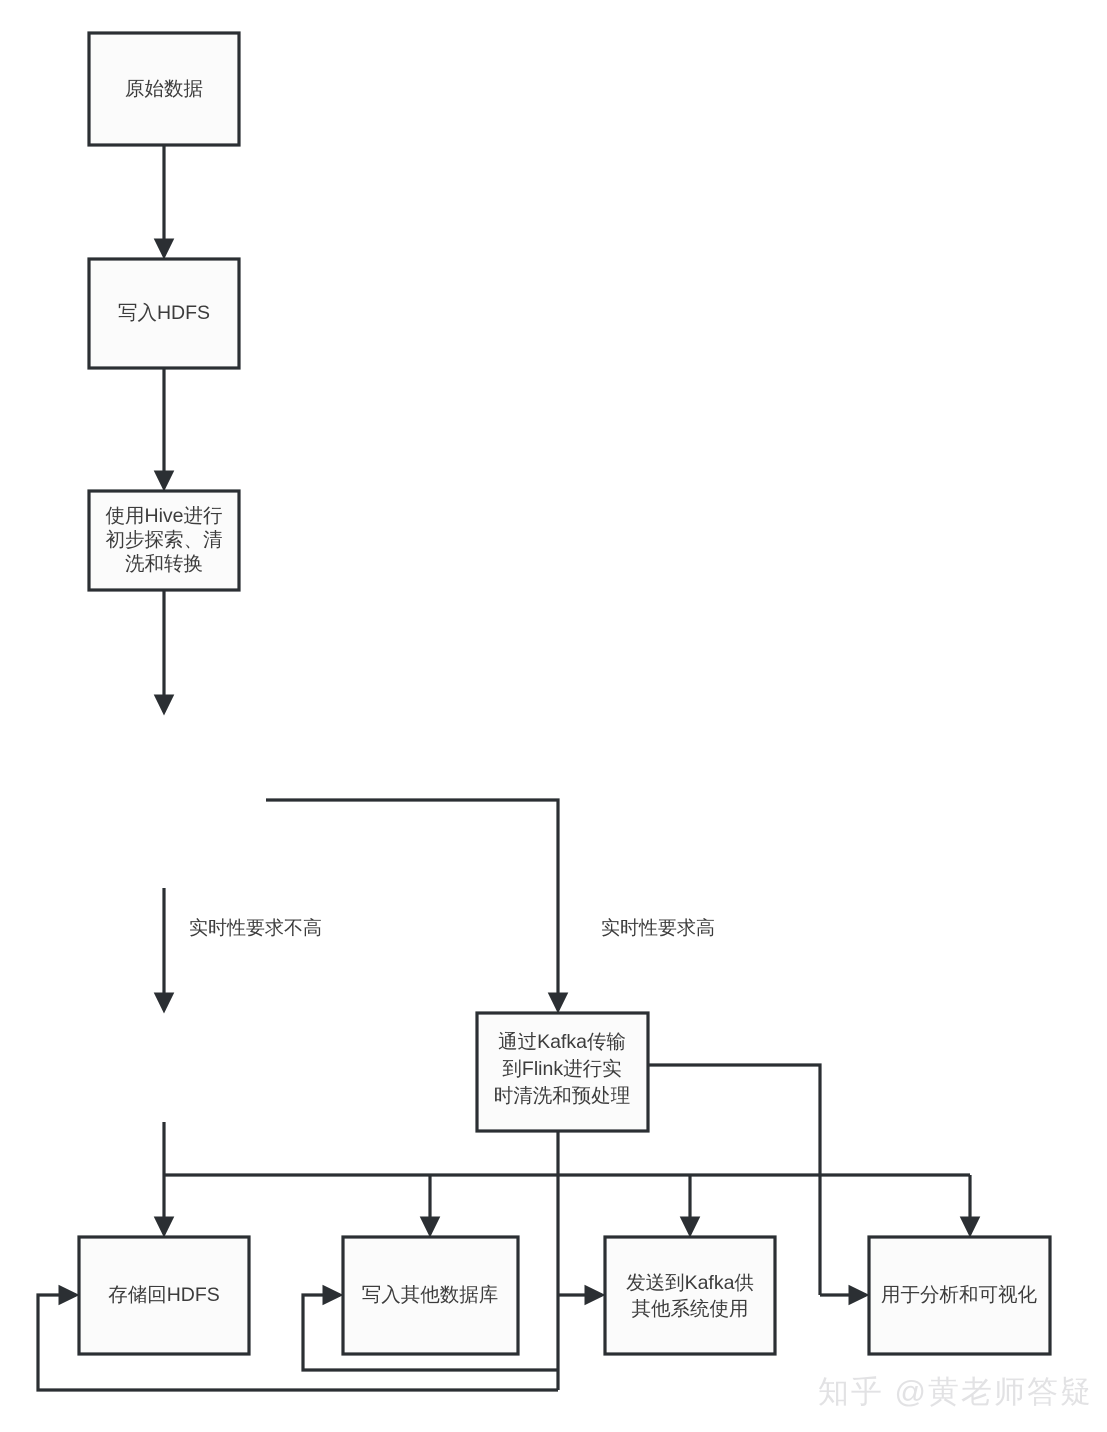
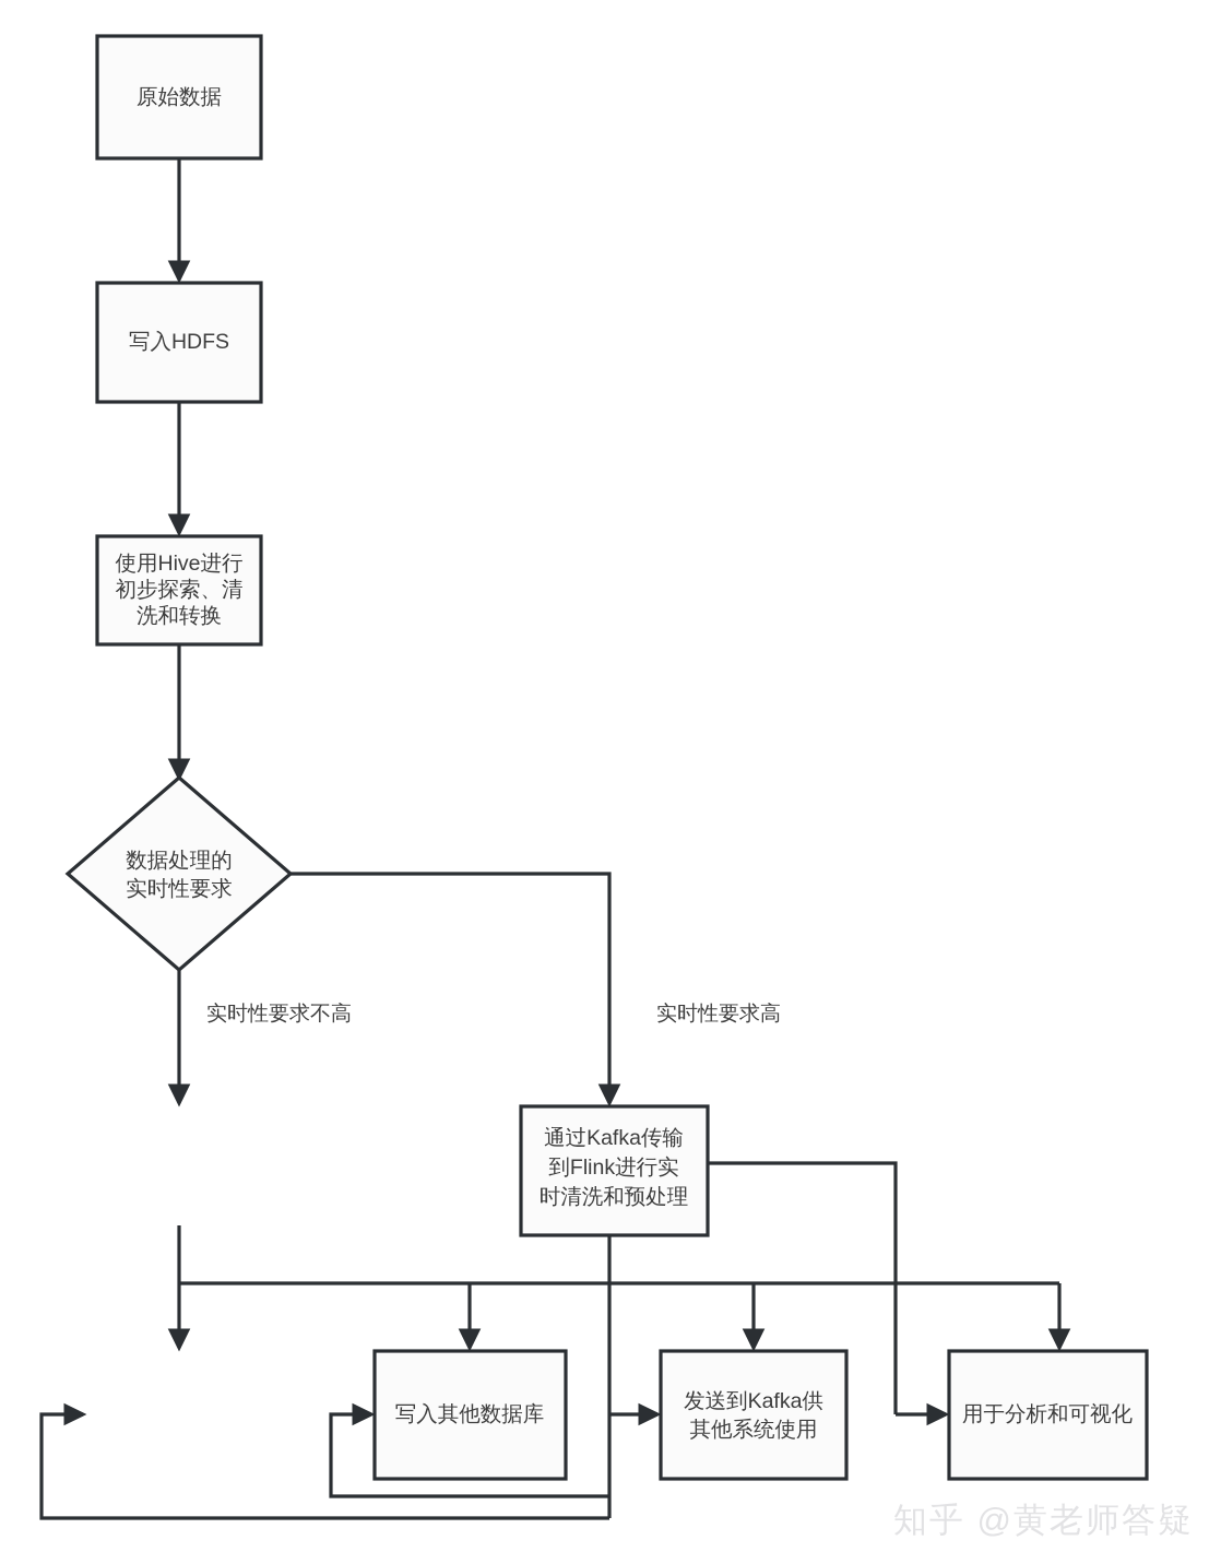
  原始数据
  写入HDFS
  使用Hive进行
  初步探索、清
  洗和转换
+ 数据处理的
+ 实时性要求
  通过Kafka传输
  到Flink进行实
  时清洗和预处理
- 存储回HDFS
  写入其他数据库
  发送到Kafka供
  其他系统使用
  用于分析和可视化
  实时性要求不高
  实时性要求高
  知乎 @黄老师答疑
